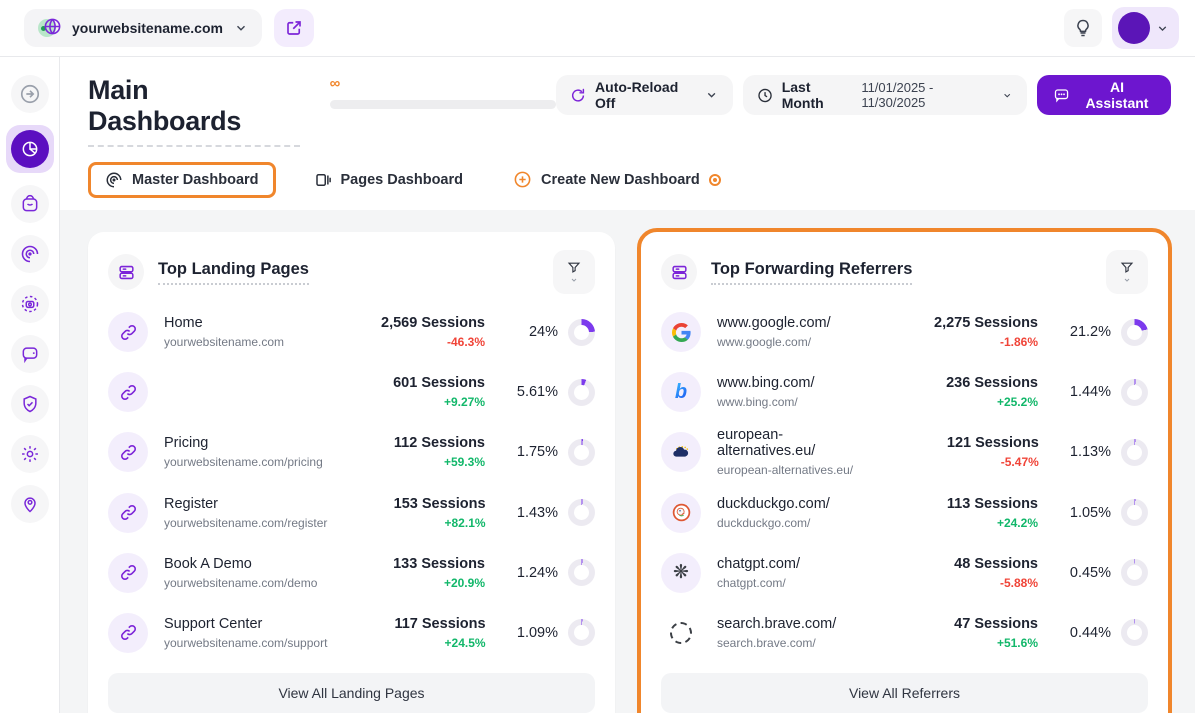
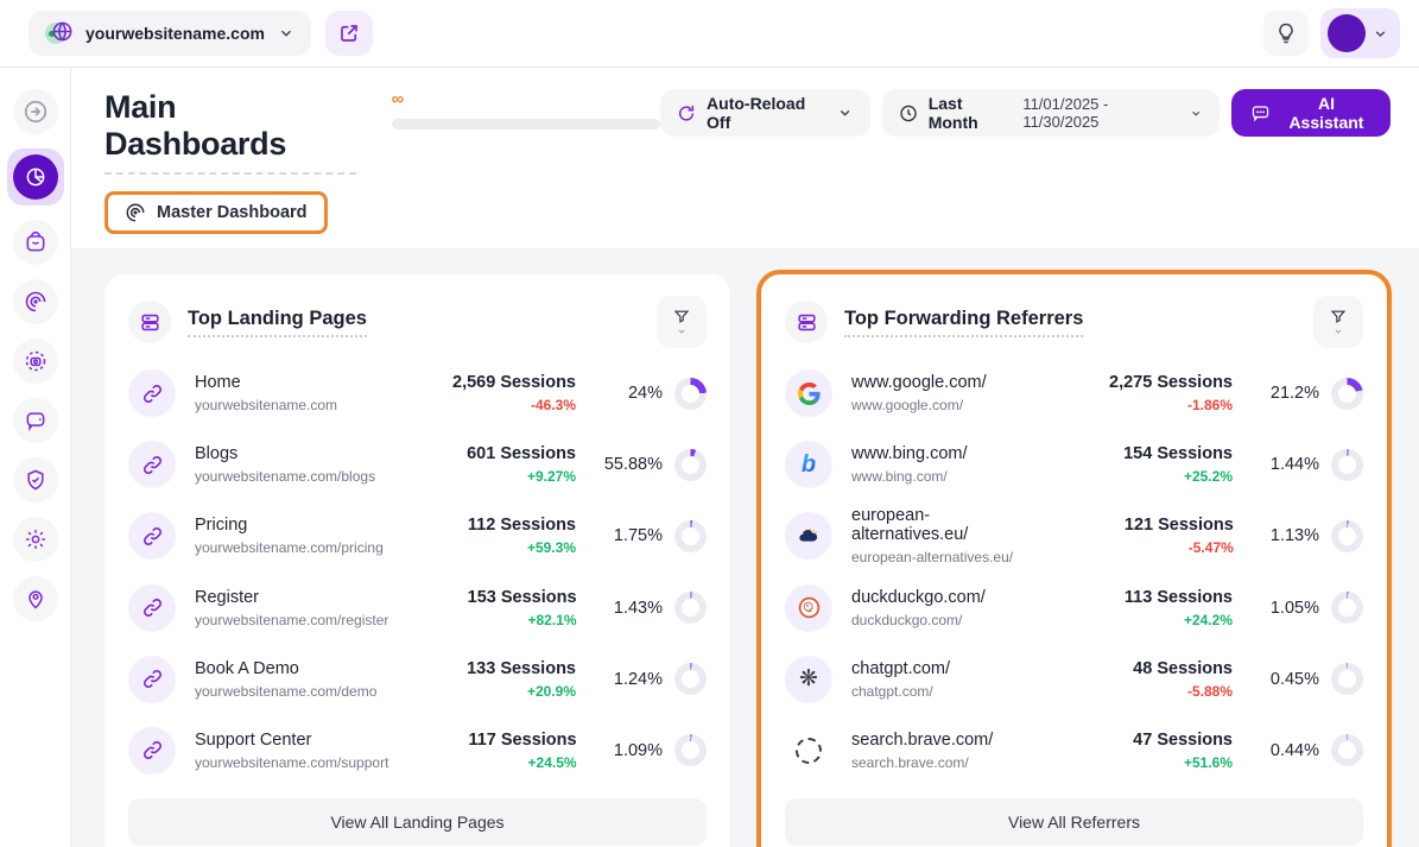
  yourwebsitename.com
  Main Dashboards
  ∞
  Auto-Reload Off
  Last Month
  11/01/2025 - 11/30/2025
  AI Assistant
  Master Dashboard
- Pages Dashboard
- Create New Dashboard
  Top Landing Pages
  Home
  yourwebsitename.com
  2,569 Sessions
  -46.3%
  24%
+ Blogs
+ yourwebsitename.com/blogs
  601 Sessions
  +9.27%
- 5.61%
+ 55.88%
  Pricing
  yourwebsitename.com/pricing
  112 Sessions
  +59.3%
  1.75%
  Register
  yourwebsitename.com/register
  153 Sessions
  +82.1%
  1.43%
  Book A Demo
  yourwebsitename.com/demo
  133 Sessions
  +20.9%
  1.24%
  Support Center
  yourwebsitename.com/support
  117 Sessions
  +24.5%
  1.09%
  View All Landing Pages
  Top Forwarding Referrers
  www.google.com/
  www.google.com/
  2,275 Sessions
  -1.86%
  21.2%
  b
  www.bing.com/
  www.bing.com/
- 236 Sessions
+ 154 Sessions
  +25.2%
  1.44%
  european-alternatives.eu/
  european-alternatives.eu/
  121 Sessions
  -5.47%
  1.13%
  duckduckgo.com/
  duckduckgo.com/
  113 Sessions
  +24.2%
  1.05%
  ❋
  chatgpt.com/
  chatgpt.com/
  48 Sessions
  -5.88%
  0.45%
  search.brave.com/
  search.brave.com/
  47 Sessions
  +51.6%
  0.44%
  View All Referrers
